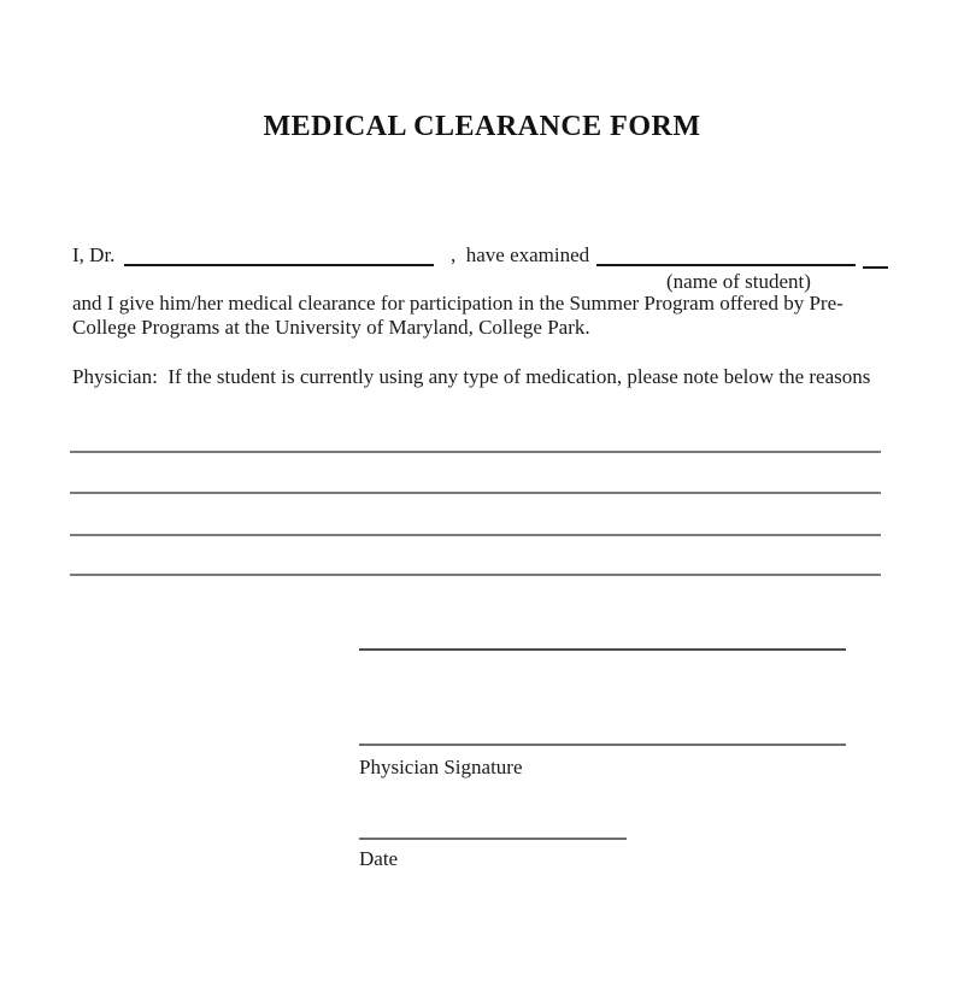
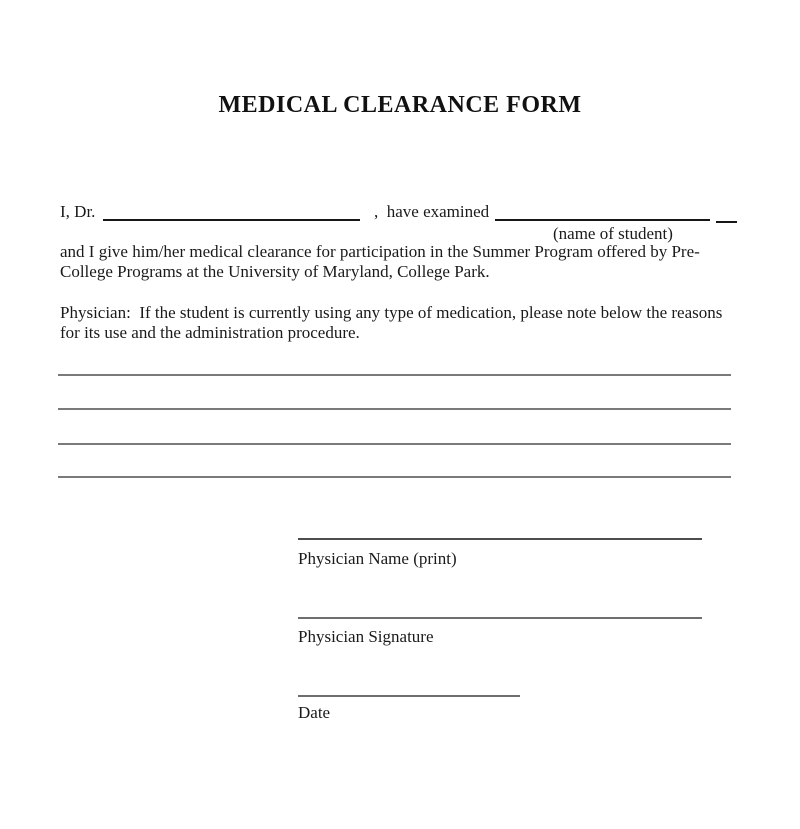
  MEDICAL CLEARANCE FORM
  I, Dr.
  , have examined
  (name of student)
  and I give him/her medical clearance for participation in the Summer Program offered by Pre-
  College Programs at the University of Maryland, College Park.
  Physician: If the student is currently using any type of medication, please note below the reasons
+ for its use and the administration procedure.
+ Physician Name (print)
  Physician Signature
  Date
